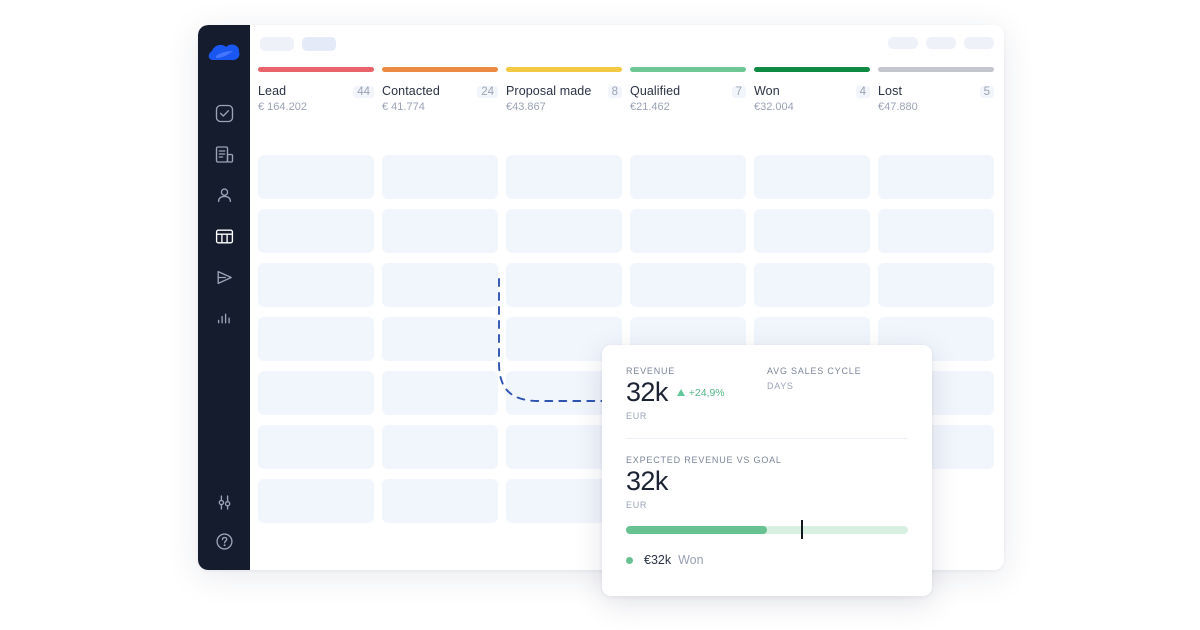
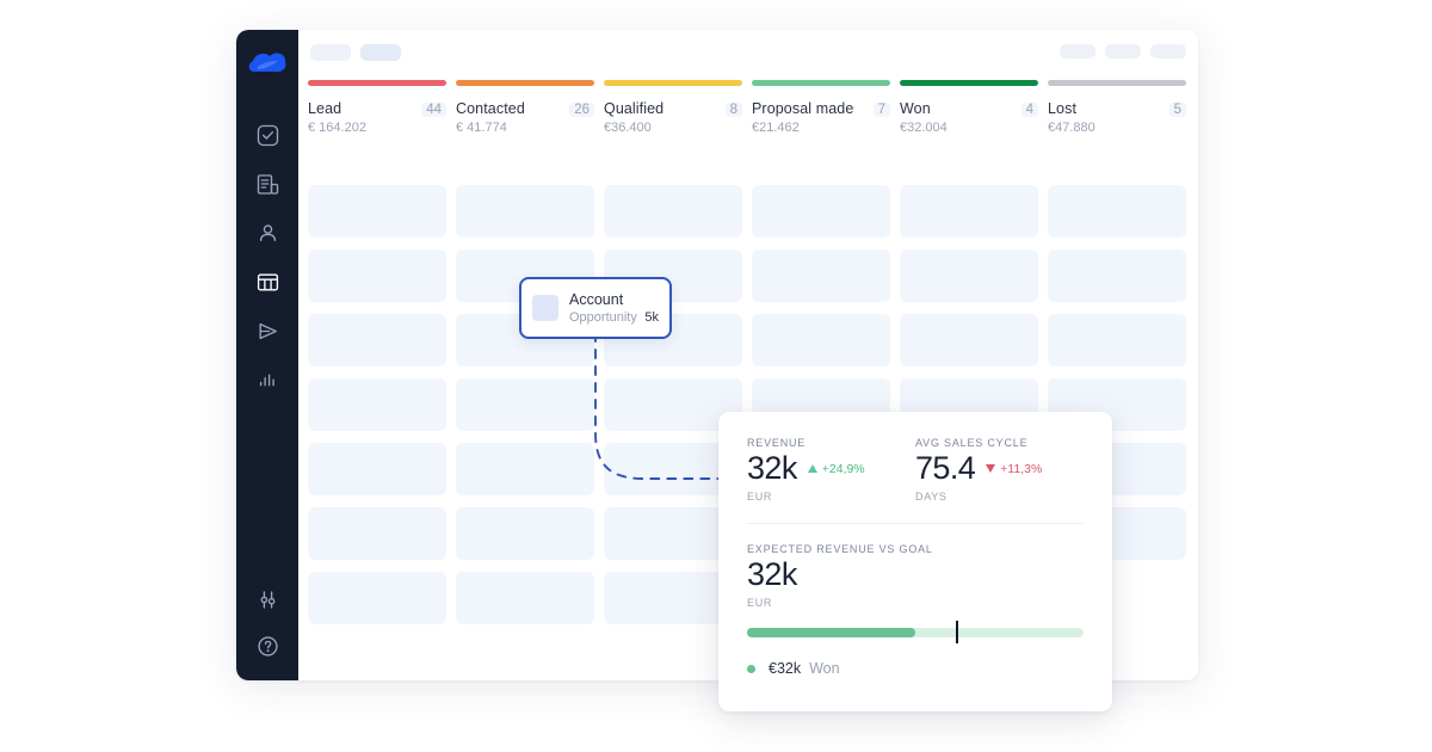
  Lead
  44
  € 164.202
  Contacted
- 24
+ 26
  € 41.774
- Proposal made
+ Qualified
  8
- €43.867
+ €36.400
- Qualified
+ Proposal made
  7
  €21.462
  Won
  4
  €32.004
  Lost
  5
  €47.880
+ Account
+ Opportunity
+ 5k
  REVENUE
  32k
  +24,9%
  EUR
  AVG SALES CYCLE
+ 75.4
+ +11,3%
  DAYS
  EXPECTED REVENUE VS GOAL
  32k
  EUR
  €32k
  Won
